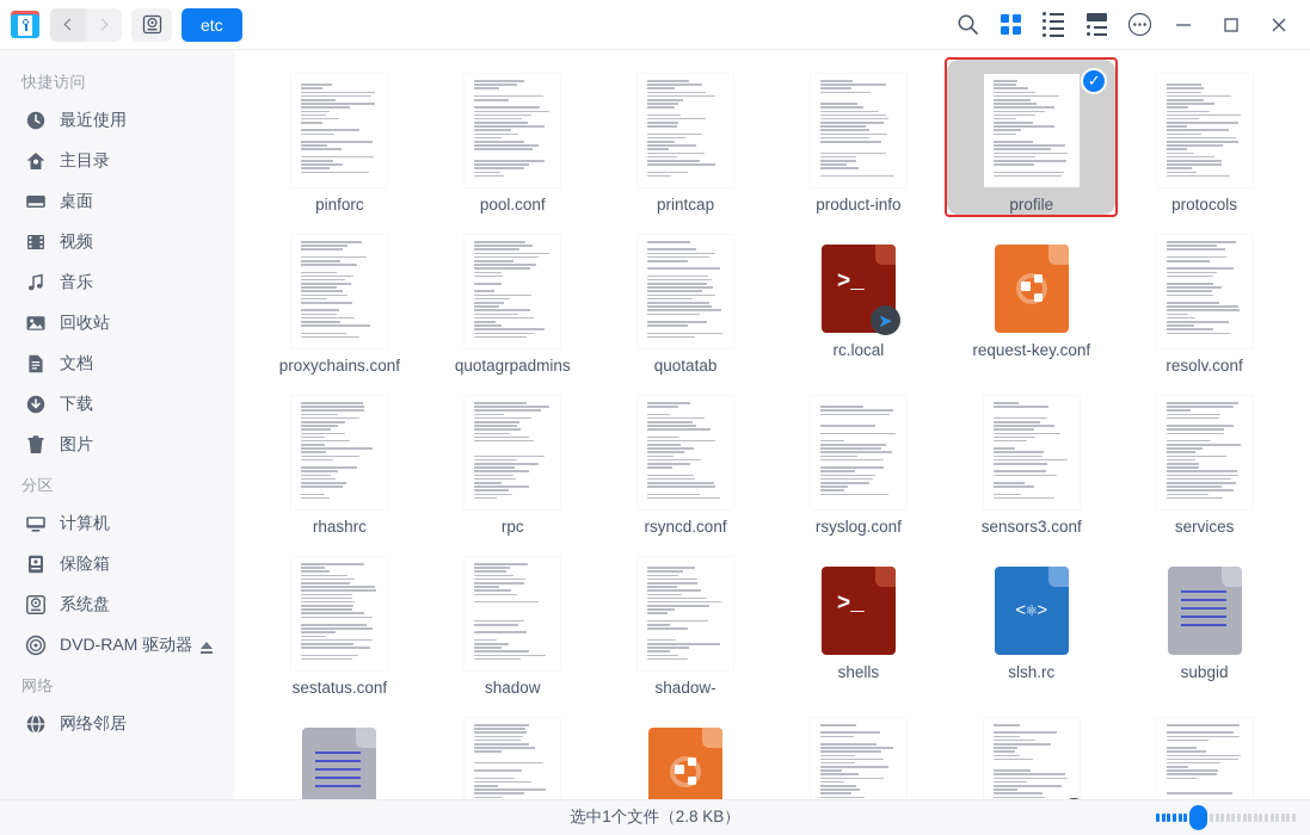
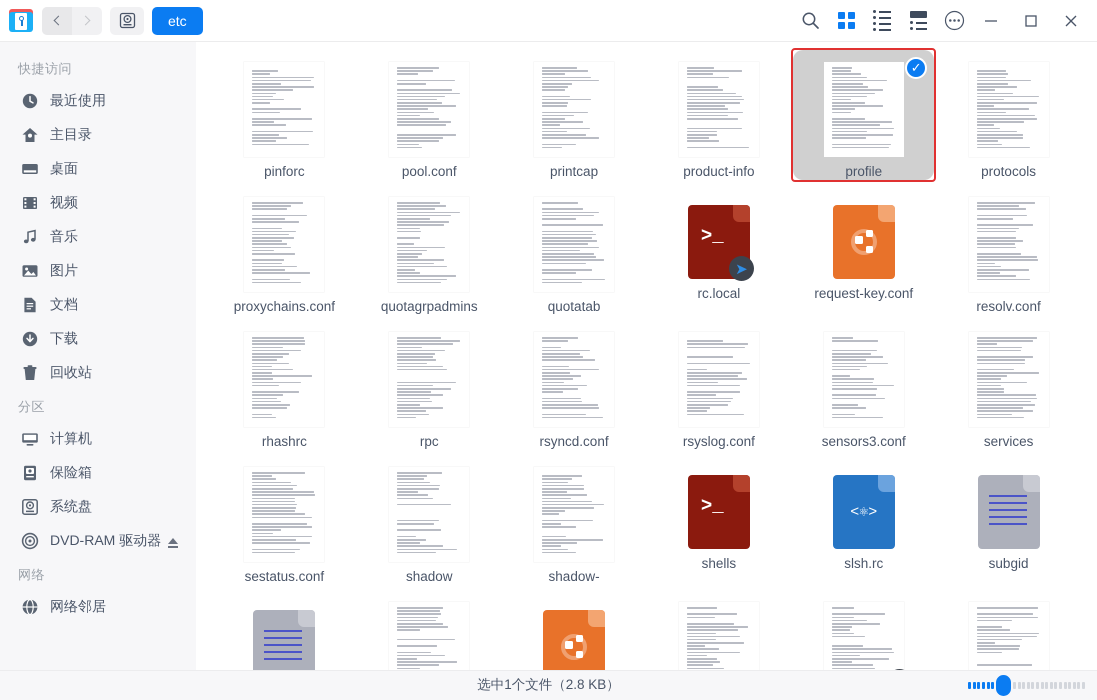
  etc
  快捷访问
  最近使用
  主目录
  桌面
  视频
  音乐
- 回收站
+ 图片
  文档
  下载
- 图片
+ 回收站
  分区
  计算机
  保险箱
  系统盘
  DVD-RAM 驱动器
  网络
  网络邻居
  pinforc
  pool.conf
  printcap
  product-info
  profile
  ✓
  protocols
  proxychains.conf
  quotagrpadmins
  quotatab
  >_
  ➤
  rc.local
  request-key.conf
  resolv.conf
  rhashrc
  rpc
  rsyncd.conf
  rsyslog.conf
  sensors3.conf
  services
  sestatus.conf
  shadow
  shadow-
  >_
  shells
  <⚛>
  slsh.rc
  subgid
  选中1个文件（2.8 KB）
